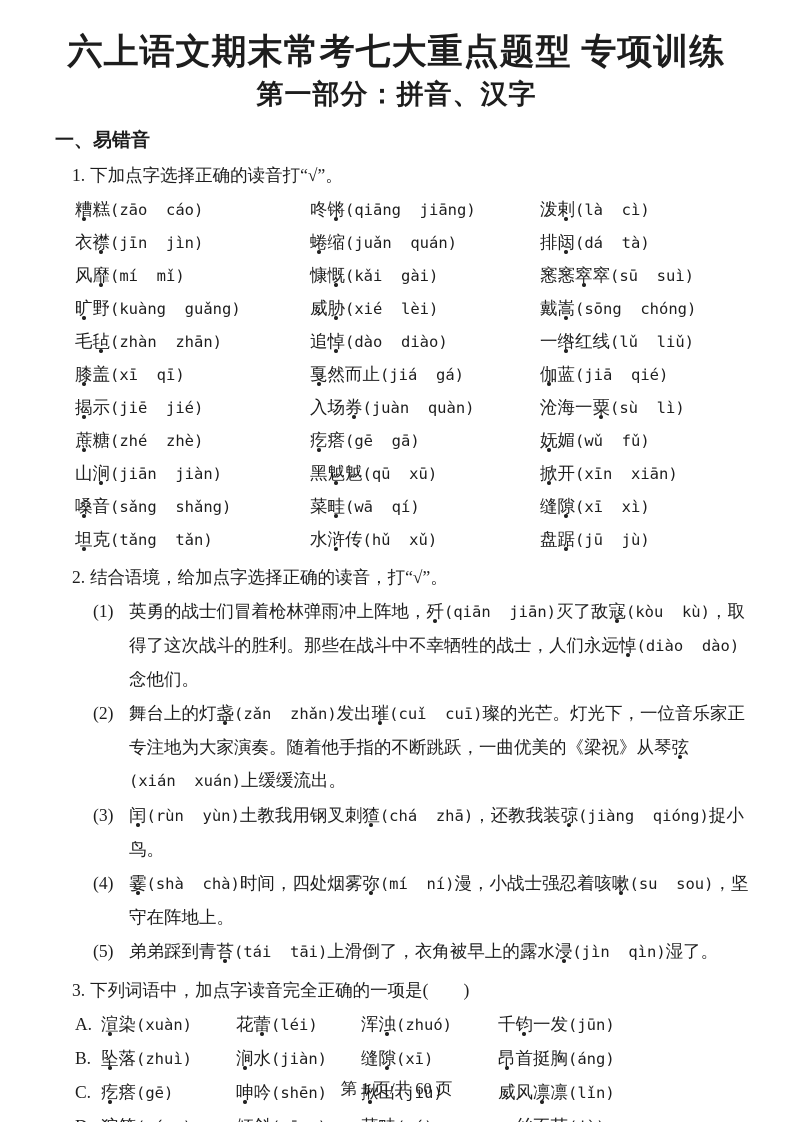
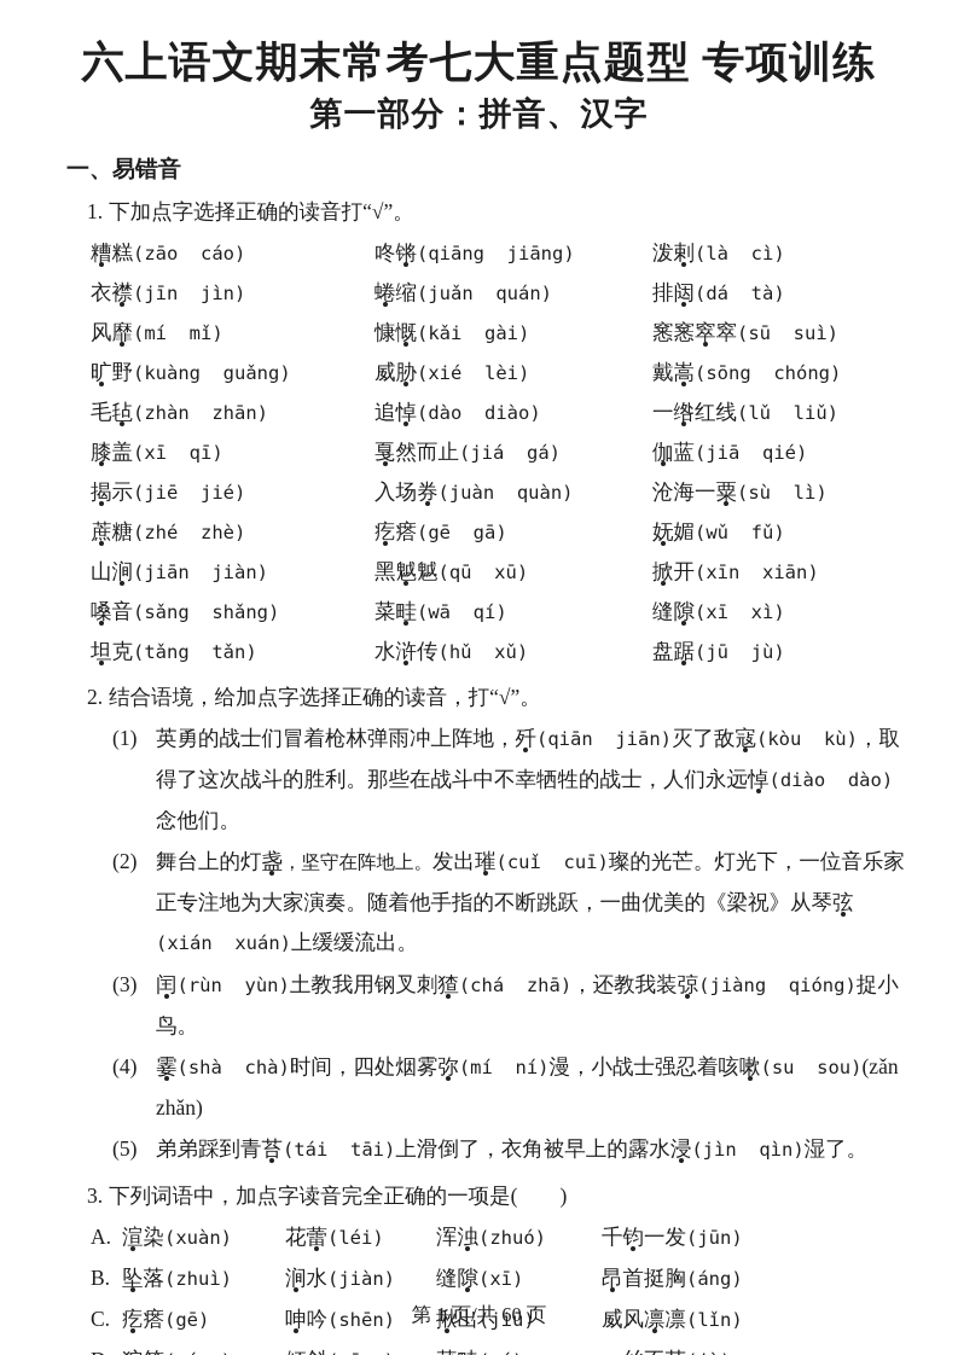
  六上语文期末常考七大重点题型 专项训练
  第一部分：拼音、汉字
  一、易错音
  1. 下加点字选择正确的读音打“√”。
  糟糕(zāo cáo)
  咚锵(qiāng jiāng)
  泼剌(là cì)
  衣襟(jīn jìn)
  蜷缩(juǎn quán)
  排闼(dá tà)
  风靡(mí mǐ)
  慷慨(kǎi gài)
  窸窸窣窣(sū suì)
  旷野(kuàng guǎng)
  威胁(xié lèi)
  戴嵩(sōng chóng)
  毛毡(zhàn zhān)
  追悼(dào diào)
  一绺红线(lǔ liǔ)
  膝盖(xī qī)
  戛然而止(jiá gá)
  伽蓝(jiā qié)
  揭示(jiē jié)
  入场券(juàn quàn)
  沧海一粟(sù lì)
  蔗糖(zhé zhè)
  疙瘩(gē gā)
  妩媚(wǔ fǔ)
  山涧(jiān jiàn)
  黑魆魆(qū xū)
  掀开(xīn xiān)
  嗓音(sǎng shǎng)
  菜畦(wā qí)
  缝隙(xī xì)
  坦克(tǎng tǎn)
  水浒传(hǔ xǔ)
  盘踞(jū jù)
  2. 结合语境，给加点字选择正确的读音，打“√”。
  (1)
  英勇的战士们冒着枪林弹雨冲上阵地，歼(qiān jiān)灭了敌寇(kòu kù)，取得了这次战斗的胜利。那些在战斗中不幸牺牲的战士，人们永远悼(diào dào)念他们。
  (2)
- 舞台上的灯盏(zǎn zhǎn)发出璀(cuǐ cuī)璨的光芒。灯光下，一位音乐家正专注地为大家演奏。随着他手指的不断跳跃，一曲优美的《梁祝》从琴弦(xián xuán)上缓缓流出。
+ 舞台上的灯盏，坚守在阵地上。发出璀(cuǐ cuī)璨的光芒。灯光下，一位音乐家正专注地为大家演奏。随着他手指的不断跳跃，一曲优美的《梁祝》从琴弦(xián xuán)上缓缓流出。
  (3)
  闰(rùn yùn)土教我用钢叉刺猹(chá zhā)，还教我装弶(jiàng qióng)捉小鸟。
  (4)
- 霎(shà chà)时间，四处烟雾弥(mí ní)漫，小战士强忍着咳嗽(su sou)，坚守在阵地上。
+ 霎(shà chà)时间，四处烟雾弥(mí ní)漫，小战士强忍着咳嗽(su sou)(zǎn zhǎn)
  (5)
  弟弟踩到青苔(tái tāi)上滑倒了，衣角被早上的露水浸(jìn qìn)湿了。
  3. 下列词语中，加点字读音完全正确的一项是( )
  A.
  渲染(xuàn)
  花蕾(léi)
  浑浊(zhuó)
  千钧一发(jūn)
  B.
  坠落(zhuì)
  涧水(jiàn)
  缝隙(xī)
  昂首挺胸(áng)
  C.
  疙瘩(gē)
  呻吟(shēn)
  揪出(jiū)
  威风凛凛(lǐn)
  第 1 页/共 60 页
